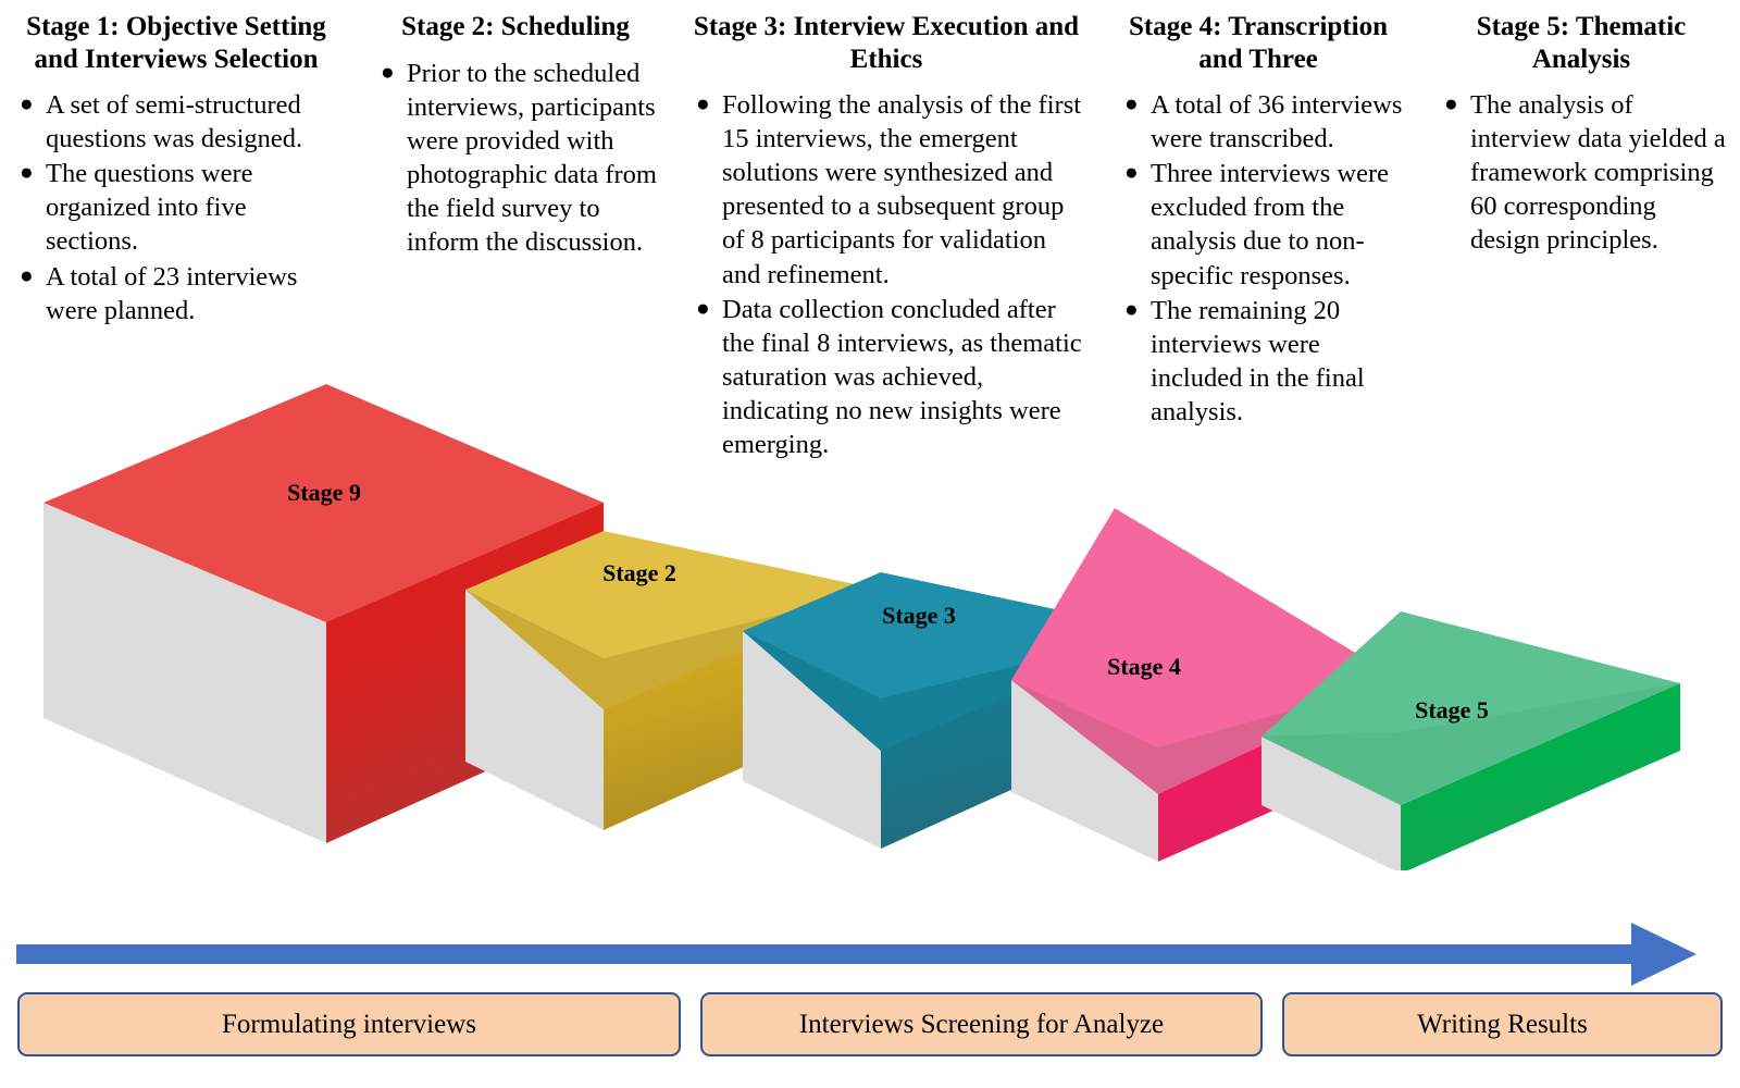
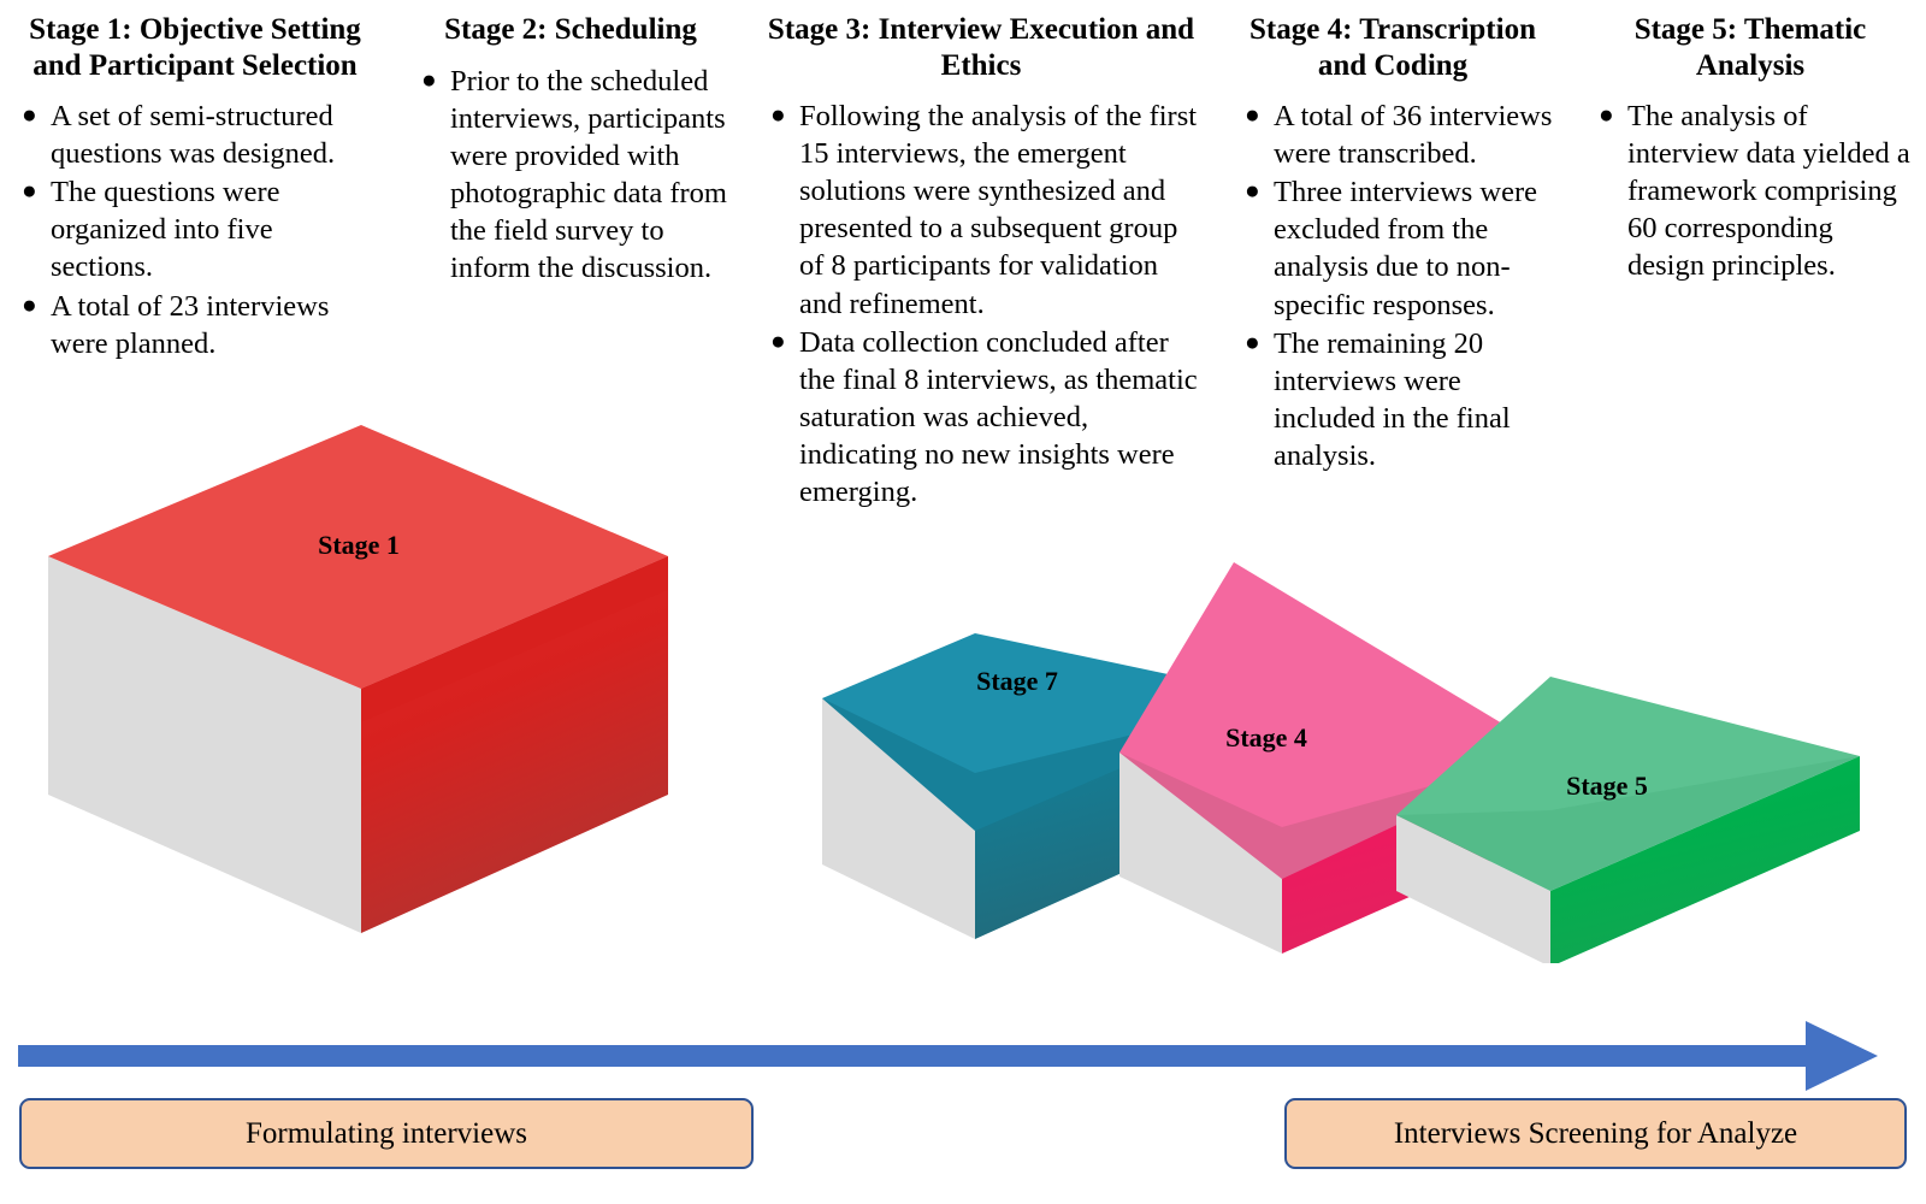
- Stage 1: Objective Setting and Interviews Selection
+ Stage 1: Objective Setting and Participant Selection
  ●
  A set of semi-structured questions was designed.
  ●
  The questions were organized into five sections.
  ●
  A total of 23 interviews were planned.
  Stage 2: Scheduling
  ●
  Prior to the scheduled interviews, participants were provided with photographic data from the field survey to inform the discussion.
  Stage 3: Interview Execution and Ethics
  ●
  Following the analysis of the first 15 interviews, the emergent solutions were synthesized and presented to a subsequent group of 8 participants for validation and refinement.
  ●
  Data collection concluded after the final 8 interviews, as thematic saturation was achieved, indicating no new insights were emerging.
- Stage 4: Transcription and Three
+ Stage 4: Transcription and Coding
  ●
  A total of 36 interviews were transcribed.
  ●
  Three interviews were excluded from the analysis due to non-specific responses.
  ●
  The remaining 20 interviews were included in the final analysis.
  Stage 5: Thematic Analysis
  ●
  The analysis of interview data yielded a framework comprising 60 corresponding design principles.
- Stage 9
+ Stage 1
- Stage 2
- Stage 3
+ Stage 7
  Stage 4
  Stage 5
  Formulating interviews
  Interviews Screening for Analyze
- Writing Results
